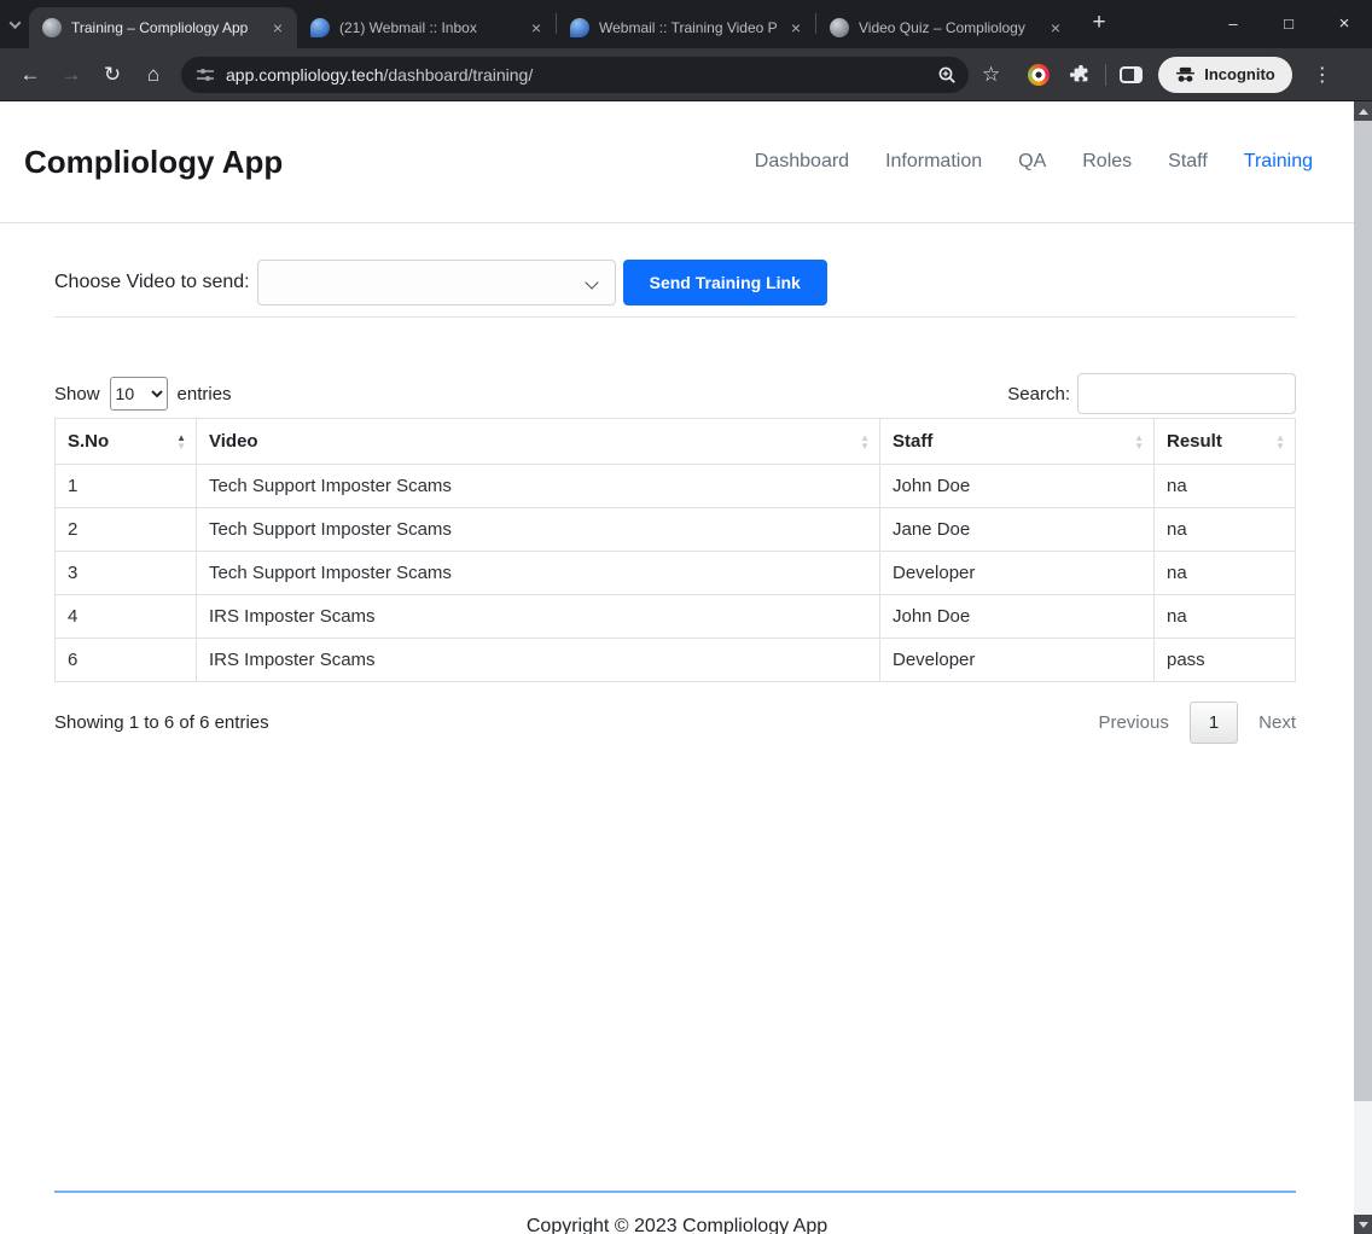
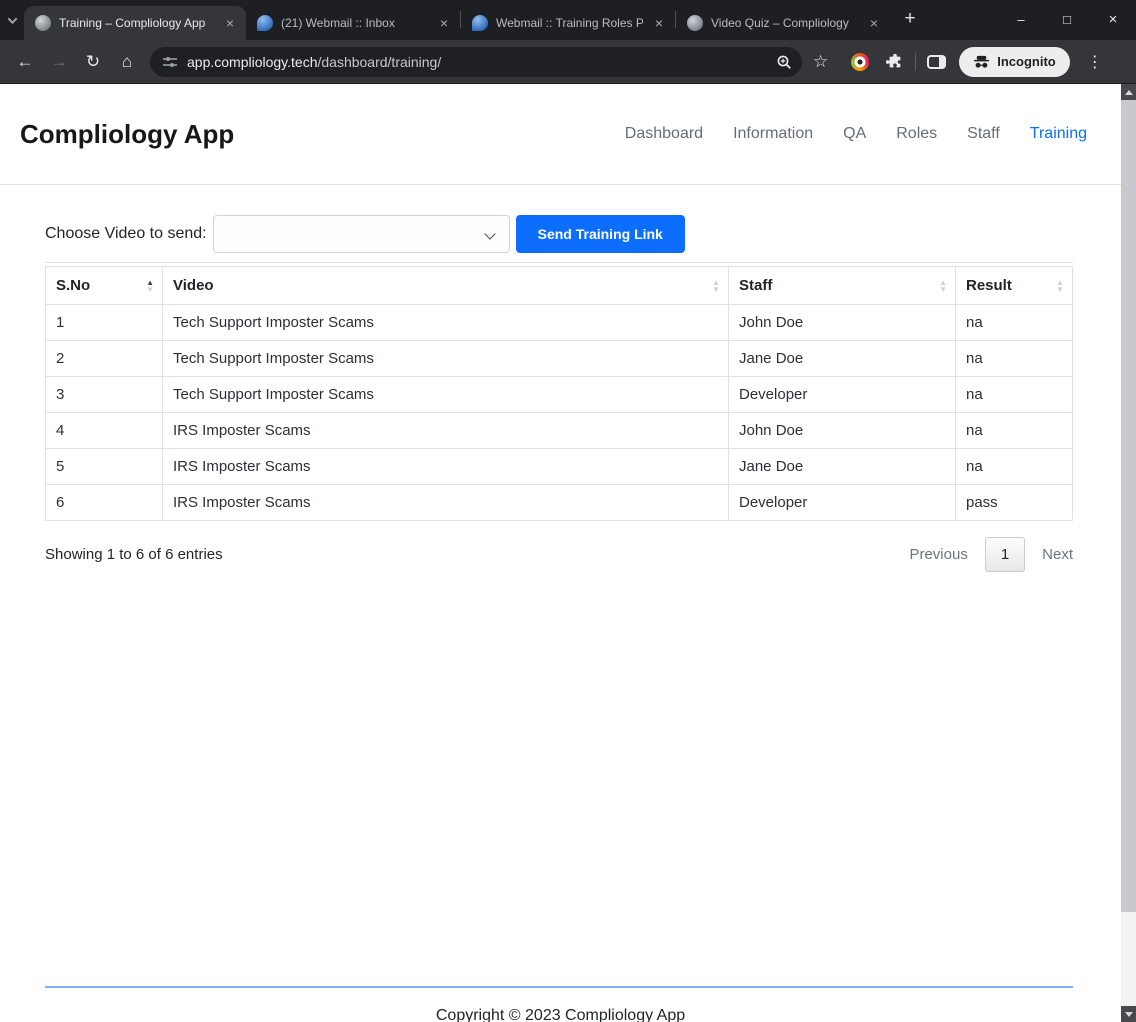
  Training – Compliology App
  ×
  (21) Webmail :: Inbox
  ×
- Webmail :: Training Video P
+ Webmail :: Training Roles P
  ×
  Video Quiz – Compliology
  ×
  +
  –
  □
  ×
  ←
  →
  ↻
  ⌂
  app.compliology.tech/dashboard/training/
  ☆
  Incognito
  ⋮
  Compliology App
  Dashboard
  Information
  QA
  Roles
  Staff
  Training
  Choose Video to send:
  Send Training Link
- Show
- 10
- entries
- Search:
  S.No ▲▼	Video ▲▼	Staff ▲▼	Result ▲▼
  1	Tech Support Imposter Scams	John Doe	na
  2	Tech Support Imposter Scams	Jane Doe	na
  3	Tech Support Imposter Scams	Developer	na
  4	IRS Imposter Scams	John Doe	na
+ 5	IRS Imposter Scams	Jane Doe	na
  6	IRS Imposter Scams	Developer	pass
  Showing 1 to 6 of 6 entries
  Previous
  1
  Next
  Copyright © 2023 Compliology App
